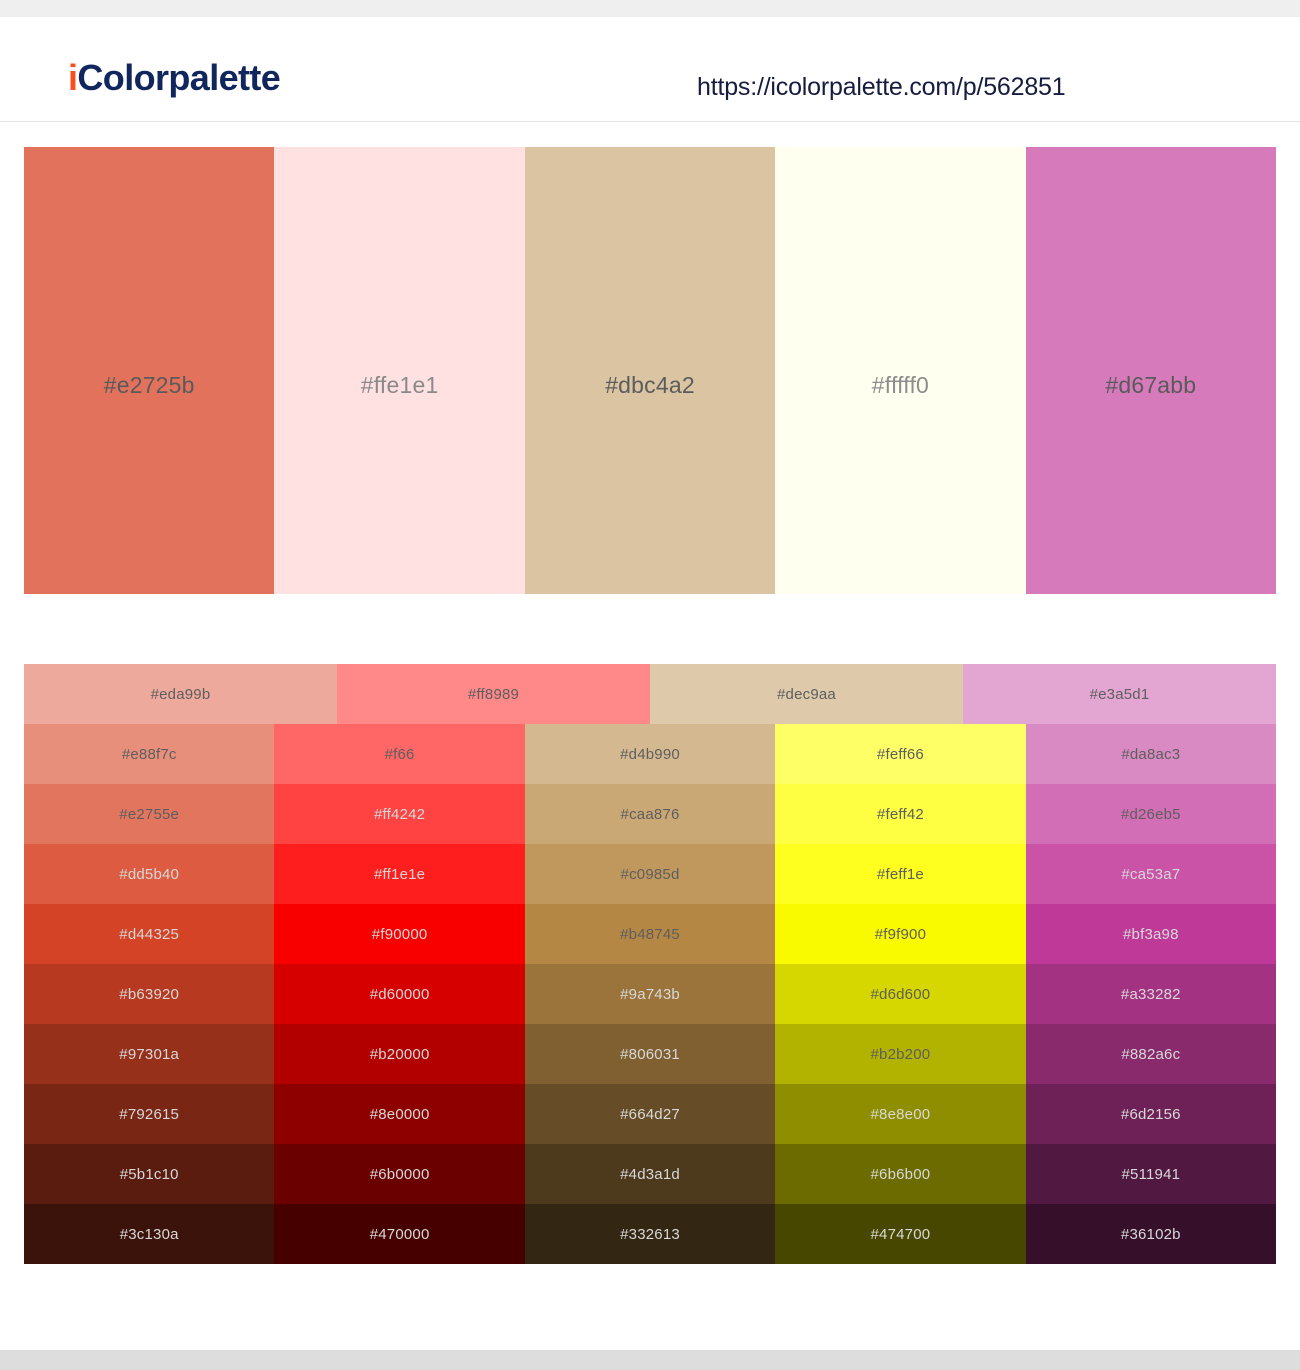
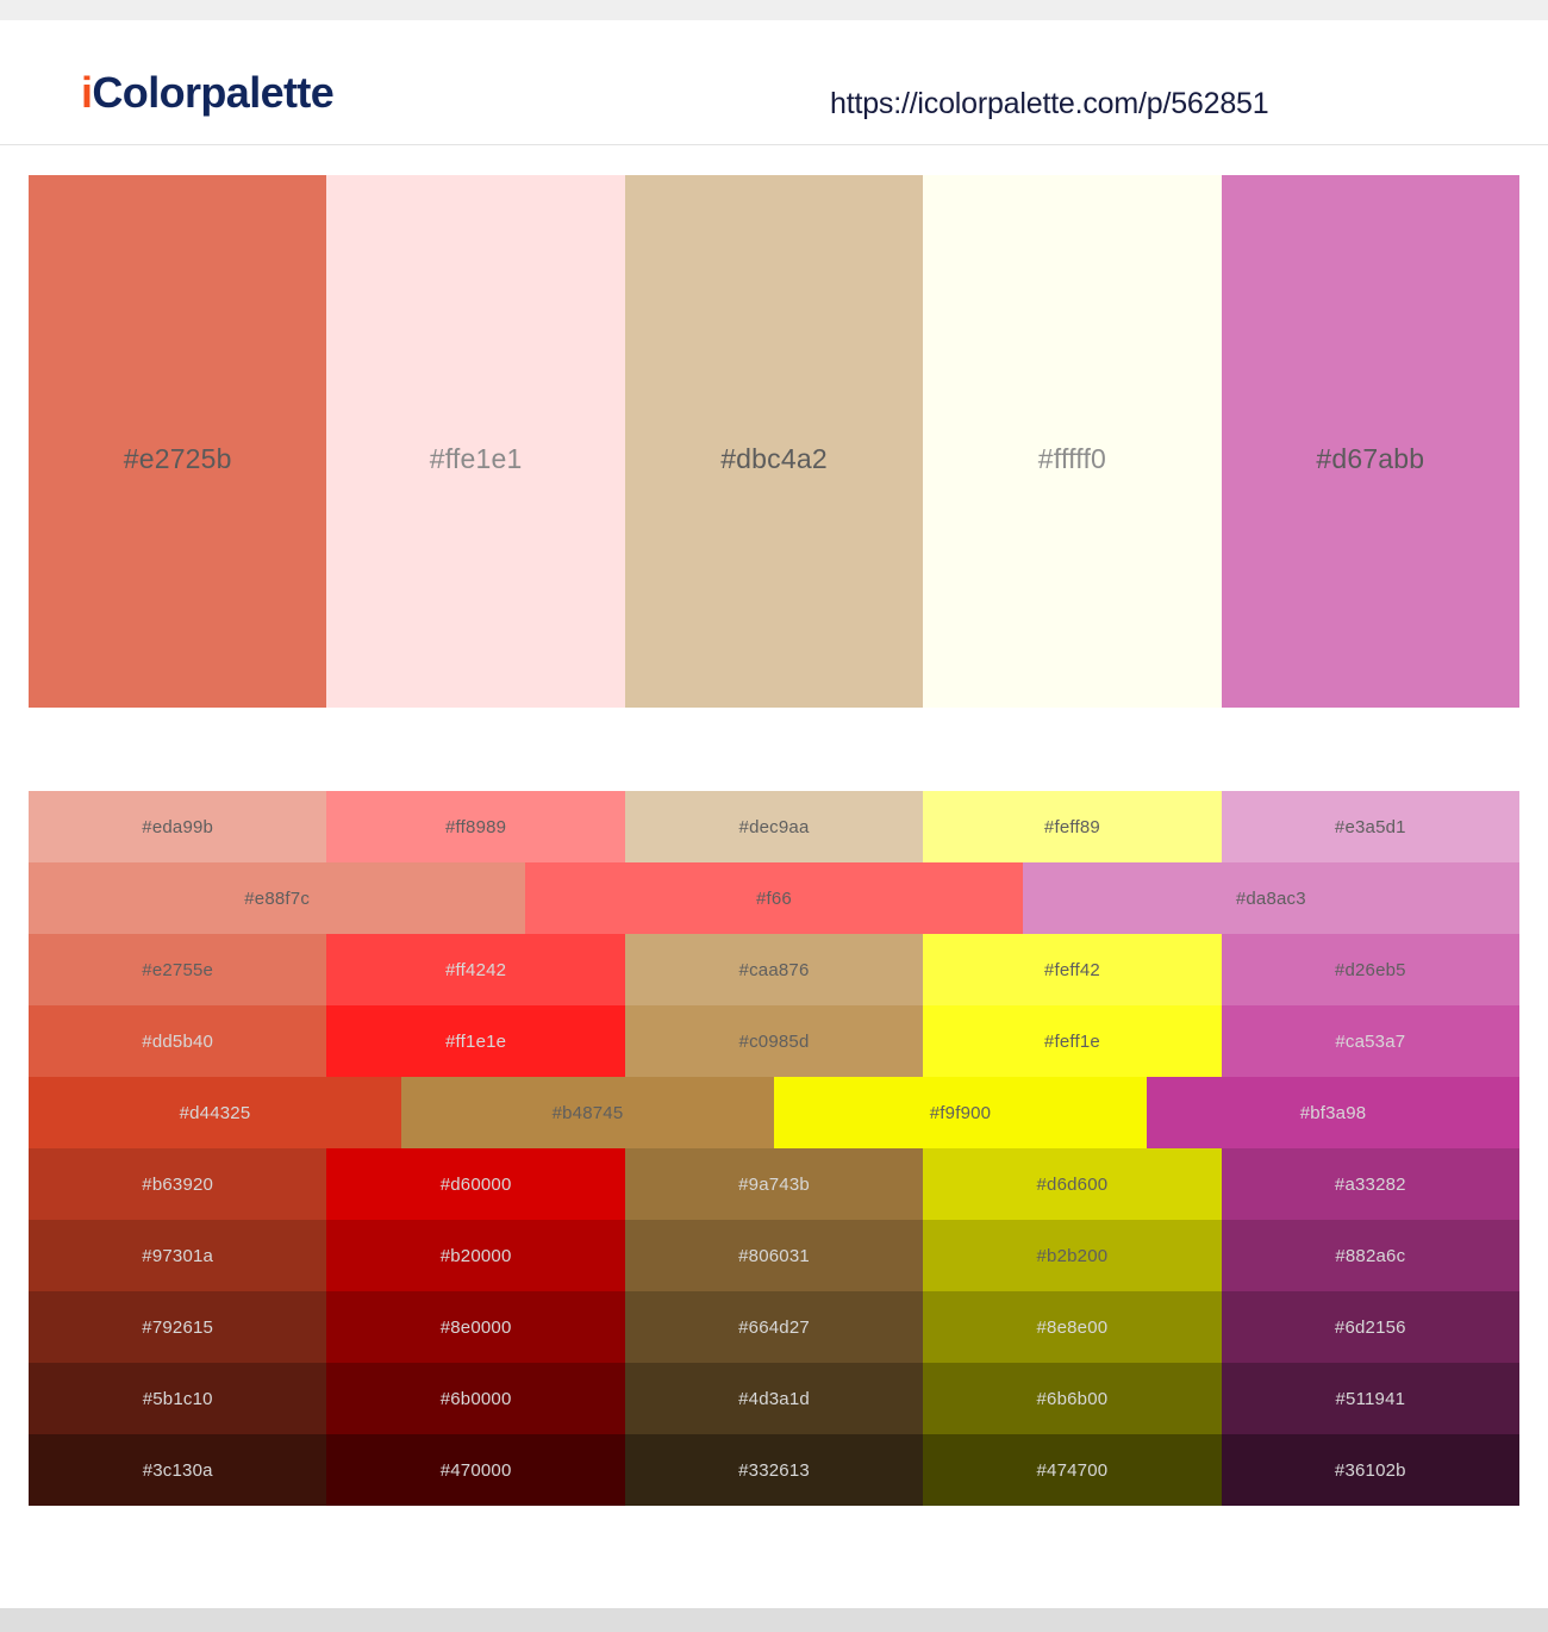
  iColorpalette
  https://icolorpalette.com/p/562851
  #e2725b
  #ffe1e1
  #dbc4a2
  #fffff0
  #d67abb
  #eda99b
  #ff8989
  #dec9aa
+ #feff89
  #e3a5d1
  #e88f7c
  #f66
- #d4b990
- #feff66
  #da8ac3
  #e2755e
  #ff4242
  #caa876
  #feff42
  #d26eb5
  #dd5b40
  #ff1e1e
  #c0985d
  #feff1e
  #ca53a7
  #d44325
- #f90000
  #b48745
  #f9f900
  #bf3a98
  #b63920
  #d60000
  #9a743b
  #d6d600
  #a33282
  #97301a
  #b20000
  #806031
  #b2b200
  #882a6c
  #792615
  #8e0000
  #664d27
  #8e8e00
  #6d2156
  #5b1c10
  #6b0000
  #4d3a1d
  #6b6b00
  #511941
  #3c130a
  #470000
  #332613
  #474700
  #36102b
